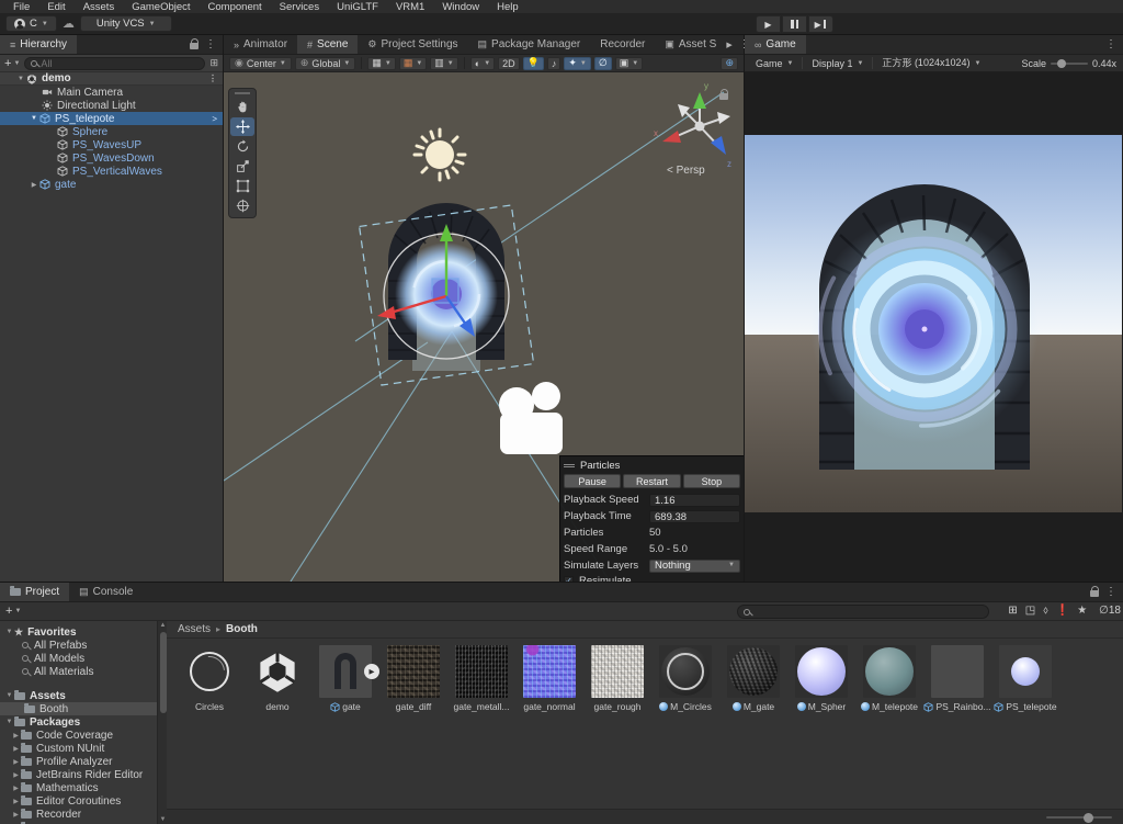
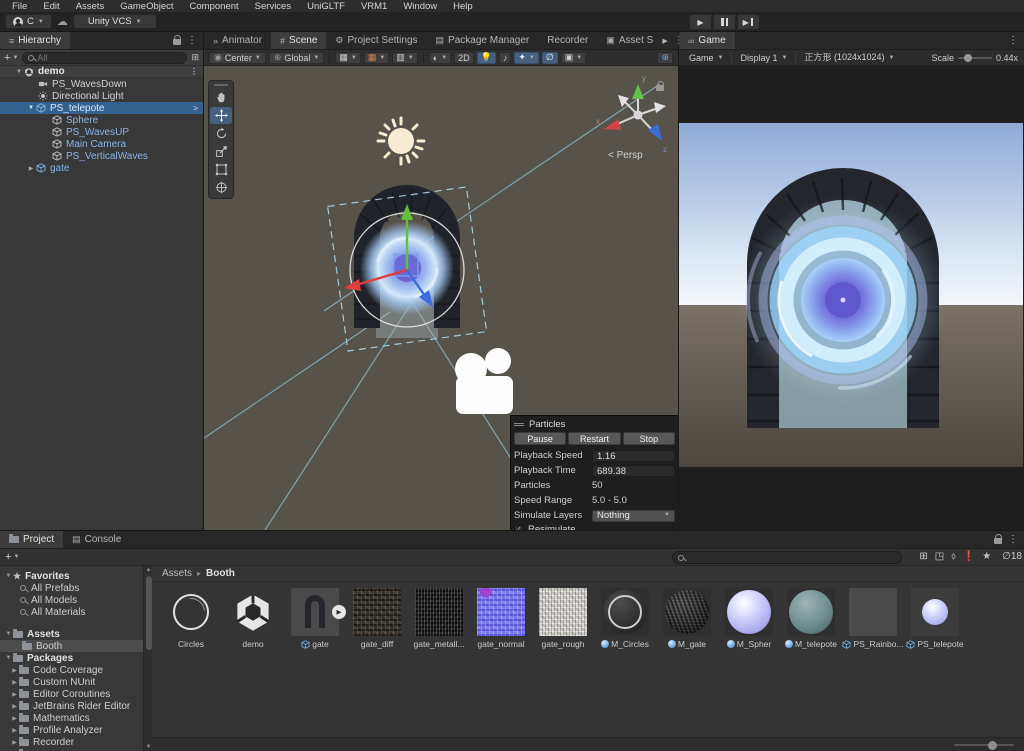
  File
  Edit
  Assets
  GameObject
  Component
  Services
  UniGLTF
  VRM1
  Window
  Help
  C
  ☁
  Unity VCS
  ▶
  ▶
  ≡
  Hierarchy
  ⋮
  +
  All
  ⊞
  demo
  ⋮
- Main Camera
+ PS_WavesDown
  Directional Light
  PS_telepote
  >
  Sphere
  PS_WavesUP
- PS_WavesDown
+ Main Camera
  PS_VerticalWaves
  gate
  »
  Animator
  #
  Scene
  ⚙
  Project Settings
  ▤
  Package Manager
  Recorder
  ▣
  Asset S
  ◉
  Center
  ⊕
  Global
  ▦
  ▦
  ▥
  ◐
  2D
  💡
  ♪
  ✦
  ∅
  ▣
  ⊕
  y
  x
  z
  < Persp
  Particles
  Pause
  Restart
  Stop
  Playback Speed
  1.16
  Playback Time
  689.38
  Particles
  50
  Speed Range
  5.0 - 5.0
  Simulate Layers
  Nothing
  ✓
  Resimulate
  ∞
  Game
  ⋮
  Game
  Display 1
  正方形 (1024x1024)
  Scale
  0.44x
  Project
  ▤
  Console
  ⋮
  +
  ⊞
  ◳
  ⬨
  ❗
  ★
  ∅18
  ★
  Favorites
  All Prefabs
  All Models
  All Materials
  Assets
  Booth
  Packages
  Code Coverage
  Custom NUnit
- Profile Analyzer
+ Editor Coroutines
  JetBrains Rider Editor
  Mathematics
- Editor Coroutines
+ Profile Analyzer
  Recorder
  Assets
  ▸
  Booth
  Circles
  demo
  gate
  gate_diff
  gate_metall...
  gate_normal
  gate_rough
  M_Circles
  M_gate
  M_Spher
  M_telepote
  PS_Rainbo...
  PS_telepote
